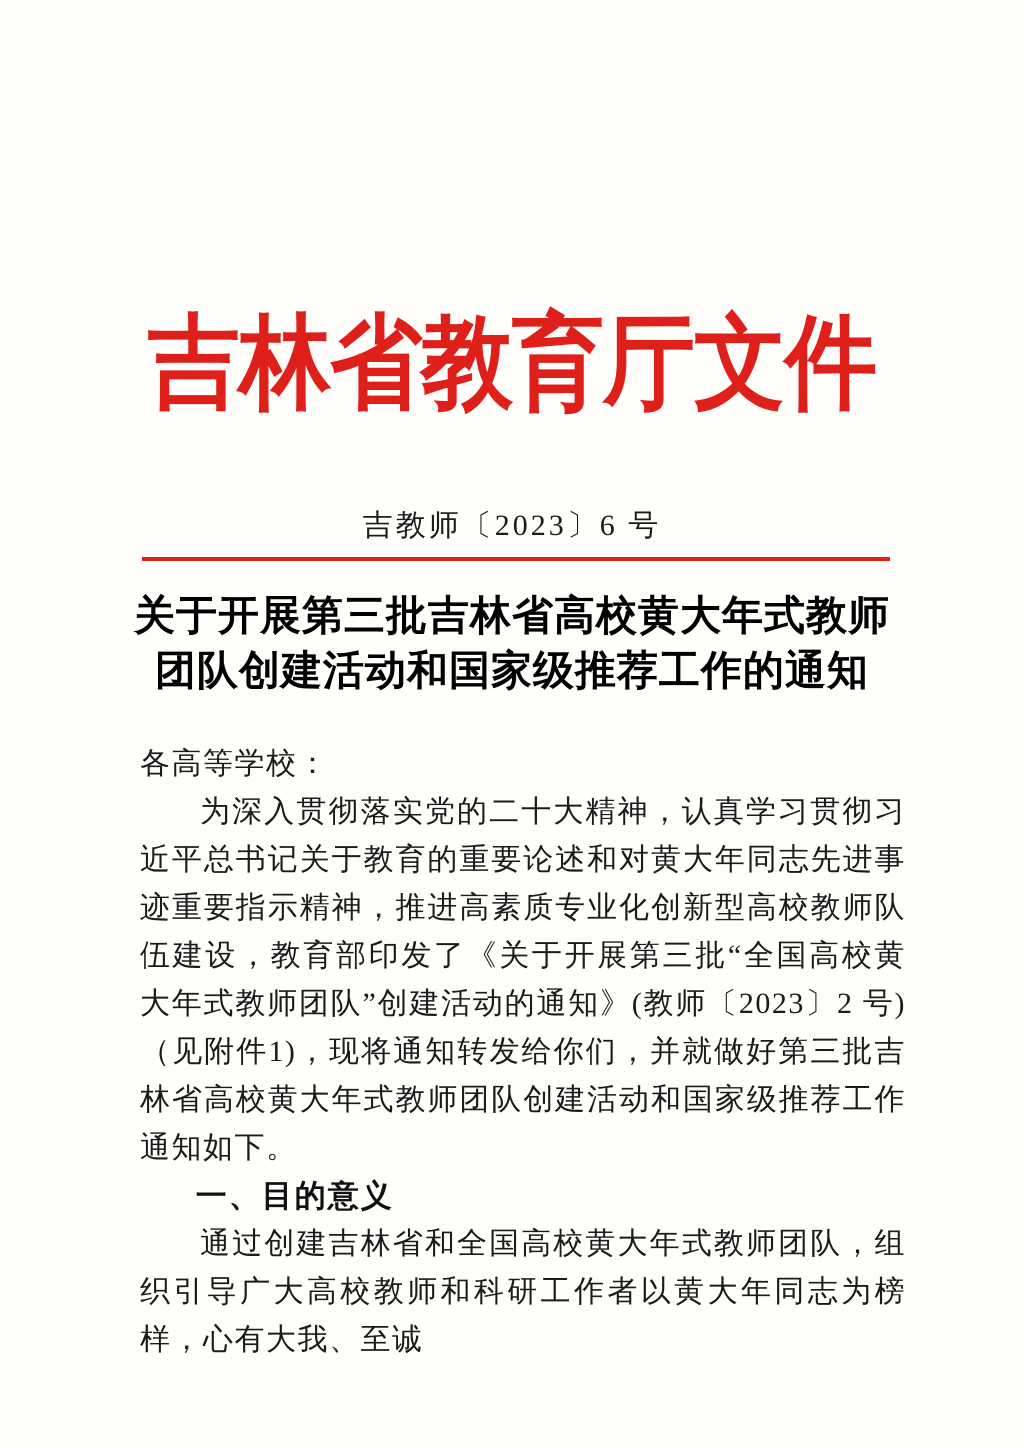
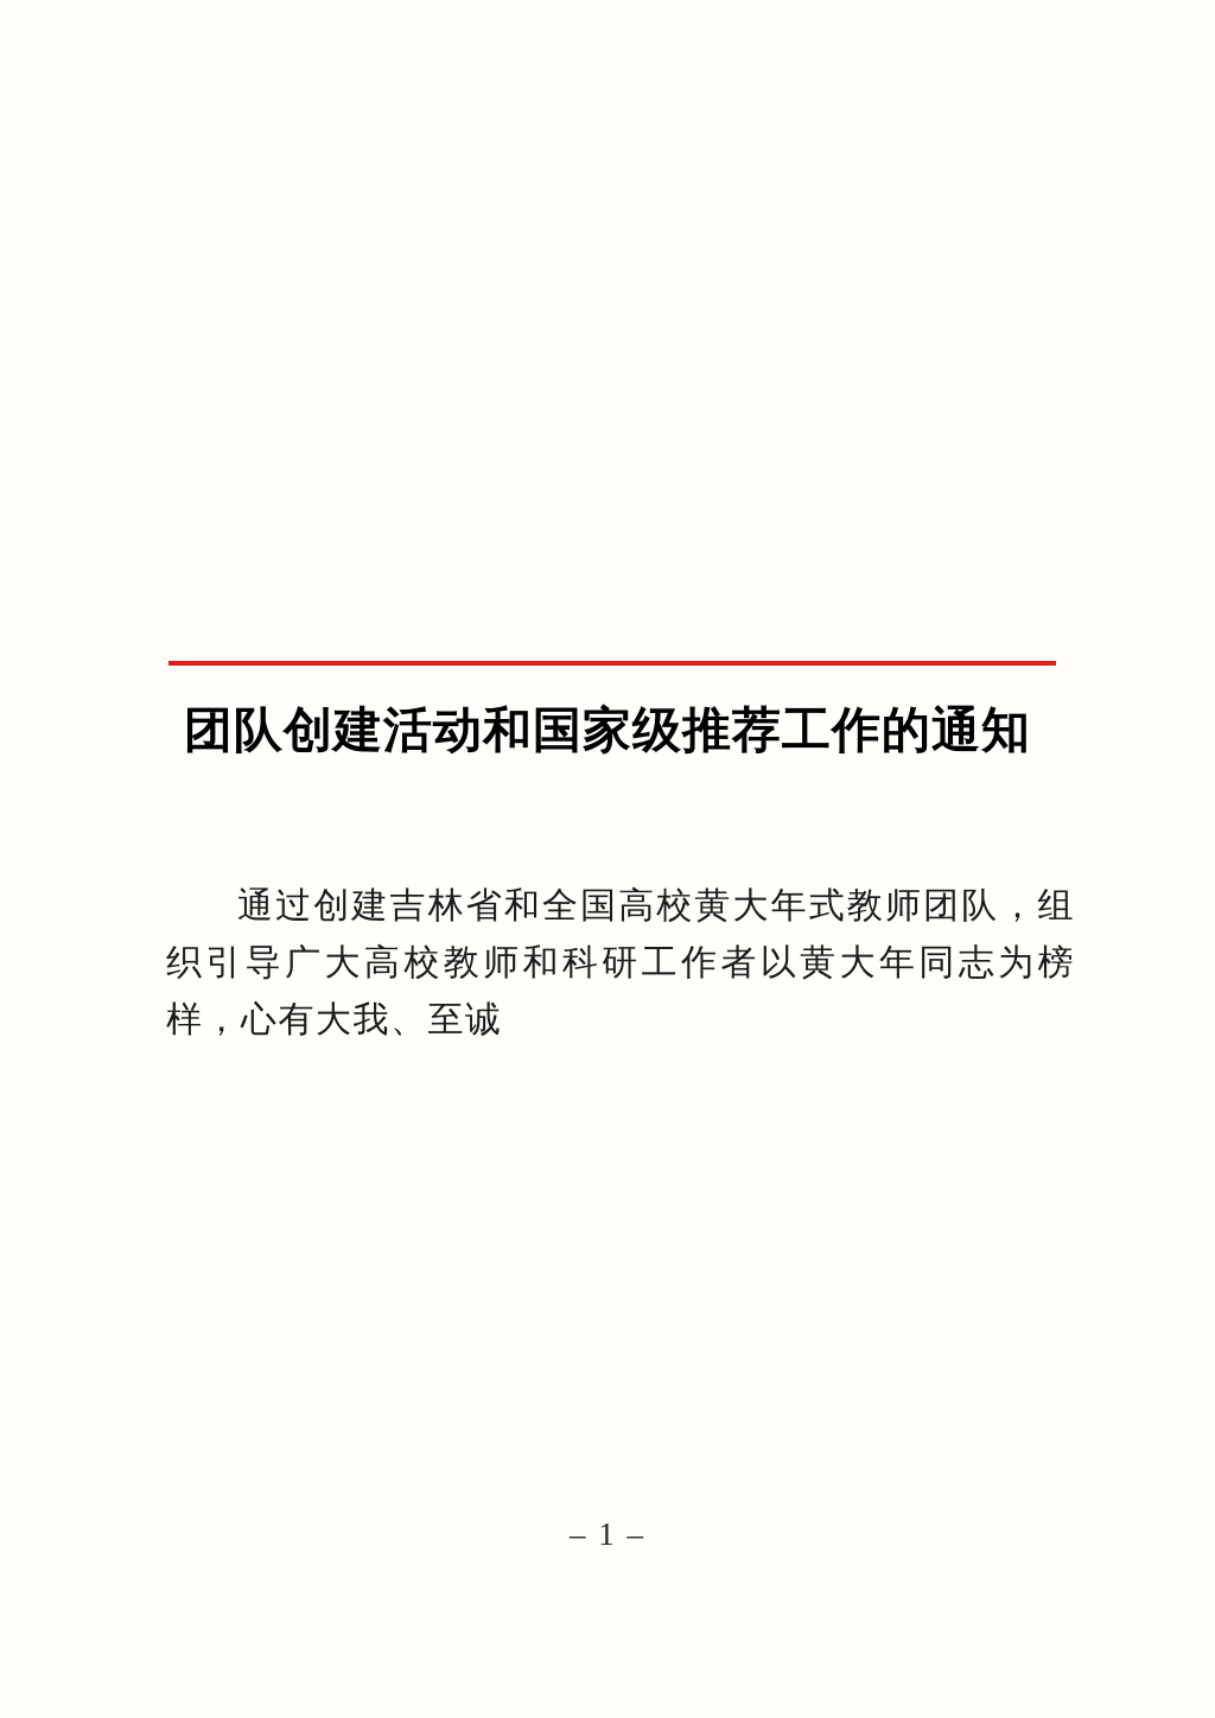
- 吉林省教育厅文件
- 吉教师〔2023〕6 号
- 关于开展第三批吉林省高校黄大年式教师
  团队创建活动和国家级推荐工作的通知
- 各高等学校：
- 为深入贯彻落实党的二十大精神，认真学习贯彻习近平总书记关于教育的重要论述和对黄大年同志先进事迹重要指示精神，推进高素质专业化创新型高校教师队伍建设，教育部印发了《关于开展第三批“全国高校黄大年式教师团队”创建活动的通知》(教师〔2023〕2 号)（见附件1)，现将通知转发给你们，并就做好第三批吉林省高校黄大年式教师团队创建活动和国家级推荐工作通知如下。
- 一、目的意义
  通过创建吉林省和全国高校黄大年式教师团队，组织引导广大高校教师和科研工作者以黄大年同志为榜样，心有大我、至诚
+ – 1 –
